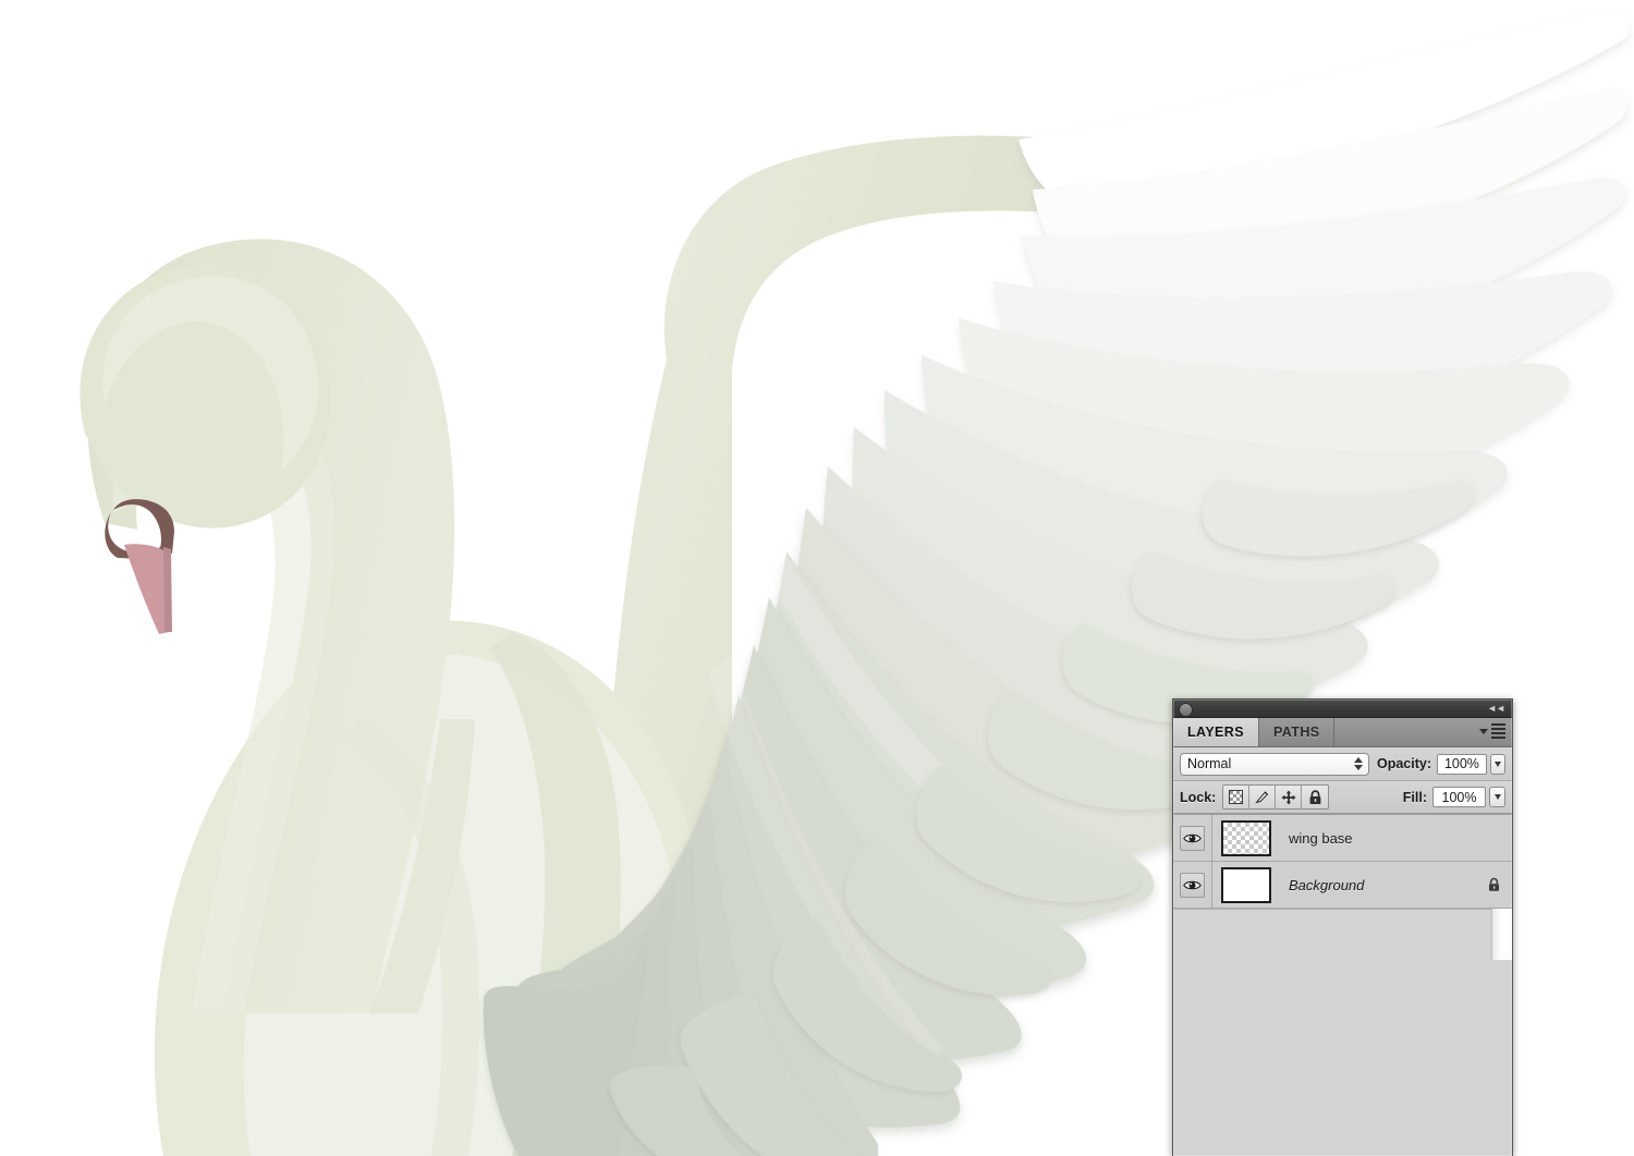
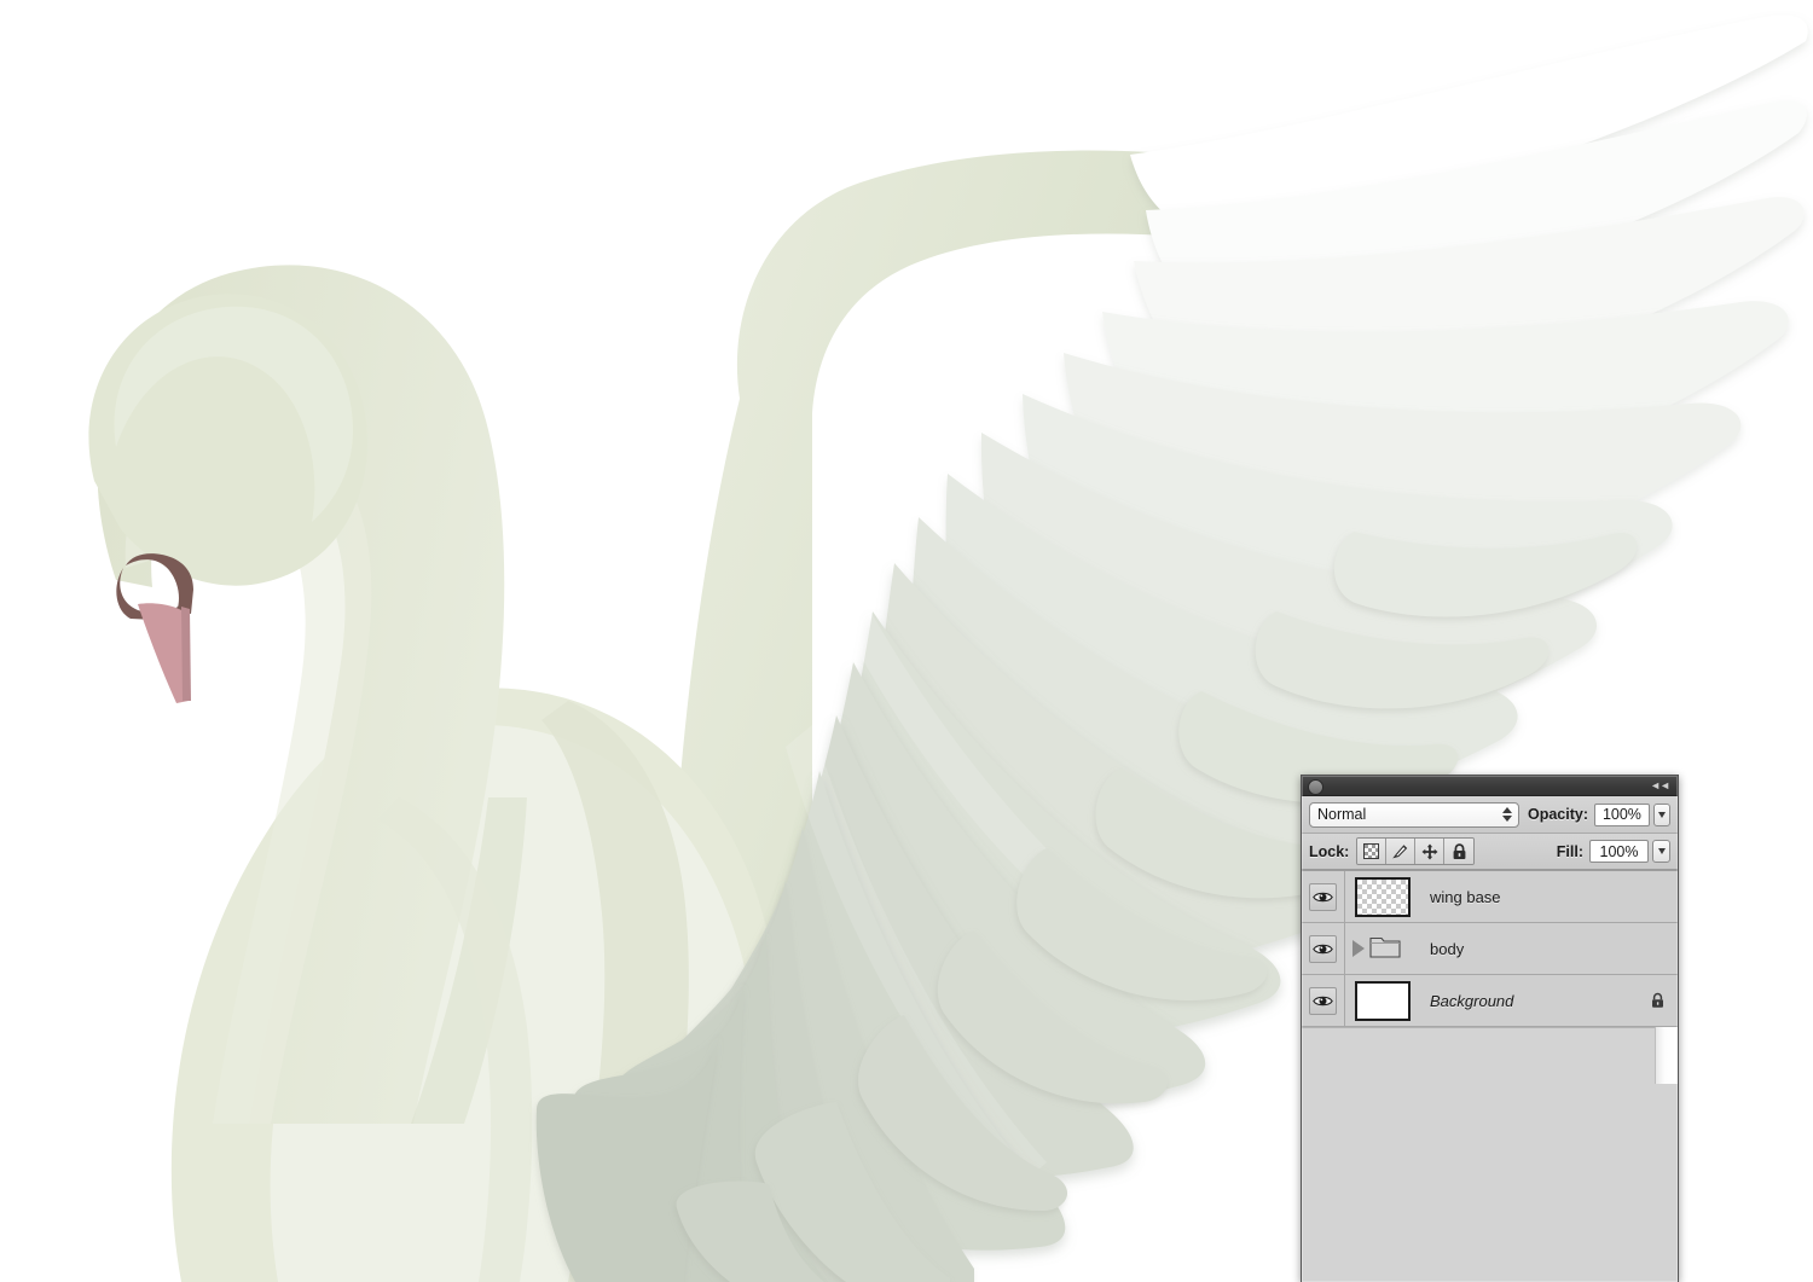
  ◄◄
- LAYERS
- PATHS
  Normal
  Opacity:
  100%
  Lock:
  Fill:
  100%
  wing base
+ body
  Background
